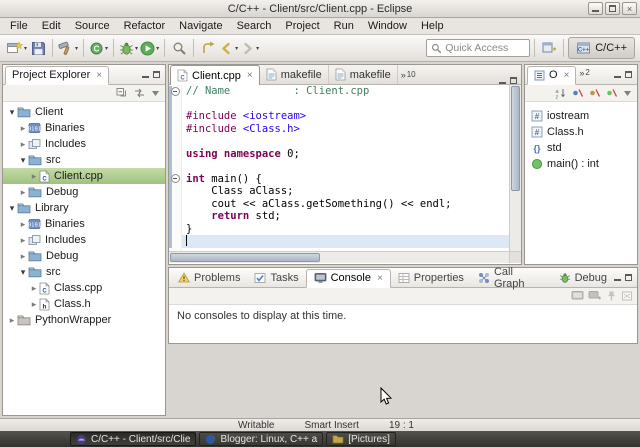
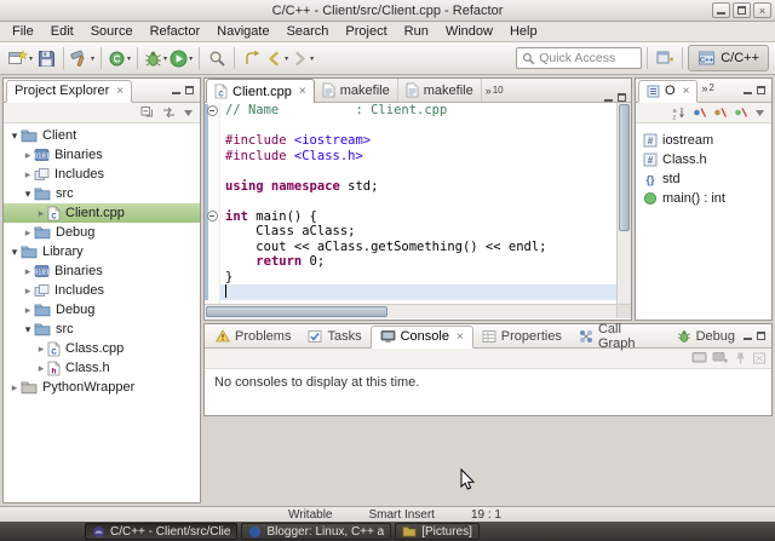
- C/C++ - Client/src/Client.cpp - Eclipse
+ C/C++ - Client/src/Client.cpp - Refactor
  ×
  File
  Edit
  Source
  Refactor
  Navigate
  Search
  Project
  Run
  Window
  Help
  C
  Quick Access
  C/C++
  Project Explorer
  ×
  ▾
  Client
  ▸
  Binaries
  ▸
  Includes
  ▾
  src
  ▸
  Client.cpp
  ▸
  Debug
  ▾
  Library
  ▸
  Binaries
  ▸
  Includes
  ▸
  Debug
  ▾
  src
  ▸
  Class.cpp
  ▸
  Class.h
  ▸
  PythonWrapper
  Client.cpp
  ×
  makefile
  makefile
  »
  10
  // Name : Client.cpp
  #include <iostream>
  #include <Class.h>
- using namespace 0;
+ using namespace std;
  int main() {
  Class aClass;
  cout << aClass.getSomething() << endl;
- return std;
+ return 0;
  }
  O
  ×
  »
  2
  #
  iostream
  #
  Class.h
  {}
  std
  main() : int
  Problems
  Tasks
  Console
  ×
  Properties
  Call Graph
  Debug
  No consoles to display at this time.
  Writable
  Smart Insert
  19 : 1
  C/C++ - Client/src/Clie
  Blogger: Linux, C++ a
  [Pictures]
